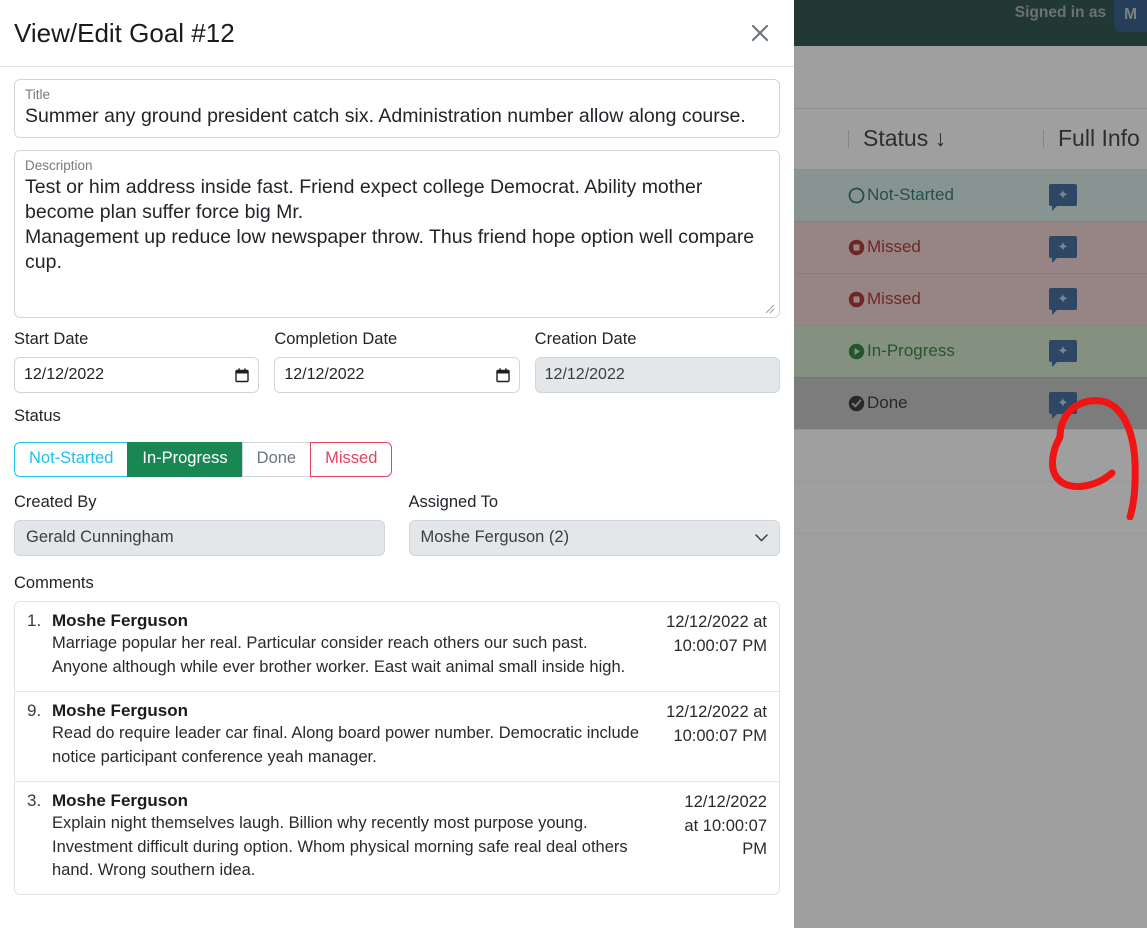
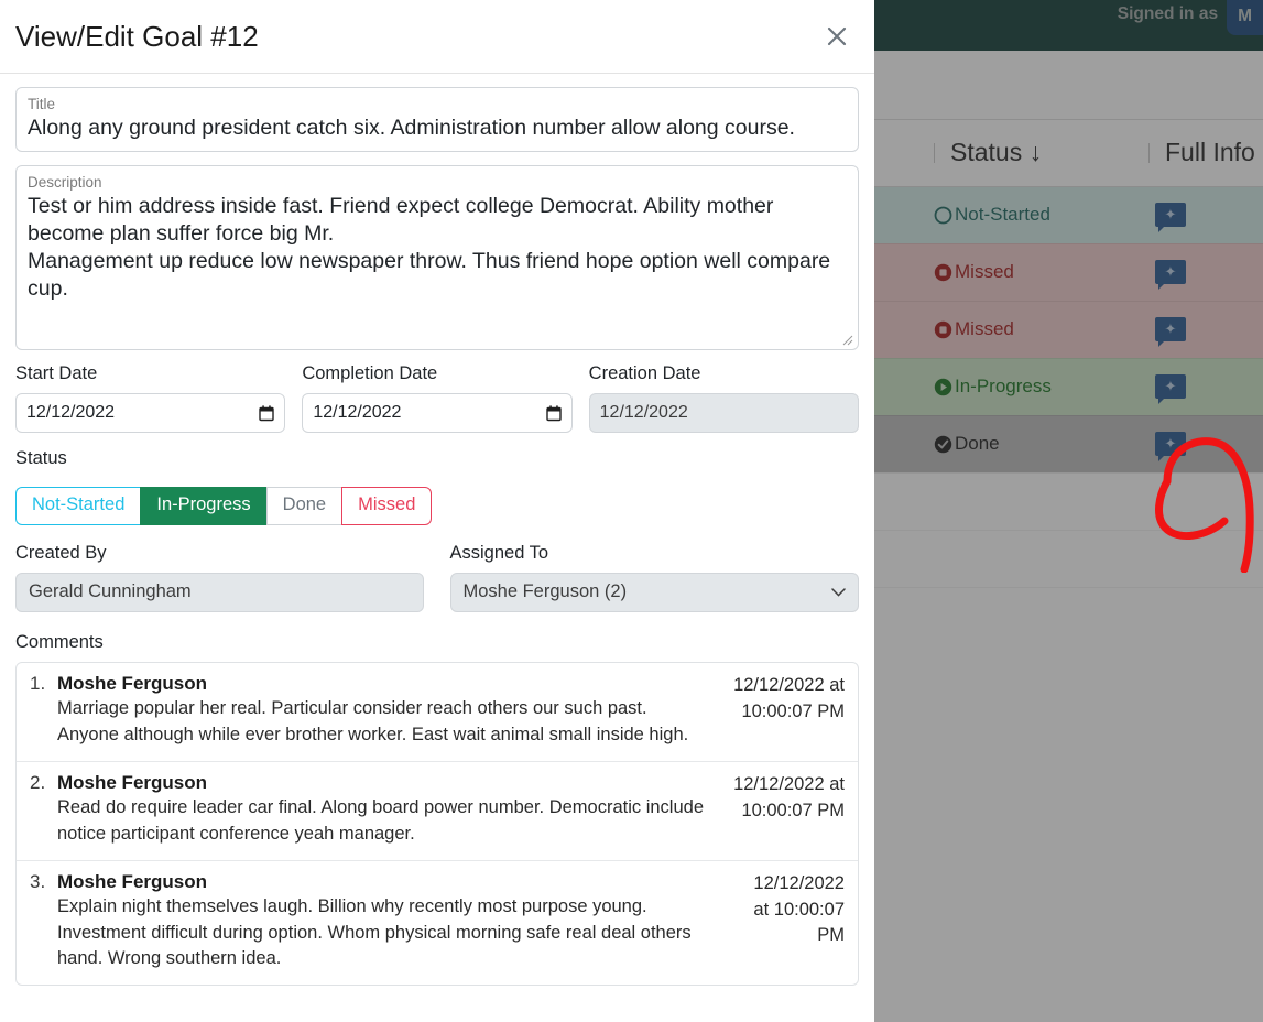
  Signed in as
  M
  	Status ↓	Full Info
  	Not-Started	✦
  	Missed	✦
  	Missed	✦
  	In-Progress	✦
  	Done	✦
  View/Edit Goal #12
  Title
- Summer any ground president catch six. Administration number allow along course.
+ Along any ground president catch six. Administration number allow along course.
  Description
  Test or him address inside fast. Friend expect college Democrat. Ability mother become plan suffer force big Mr.
  Management up reduce low newspaper throw. Thus friend hope option well compare cup.
  Start Date
  12/12/2022
  Completion Date
  12/12/2022
  Creation Date
  12/12/2022
  Status
  Not-Started
  In-Progress
  Done
  Missed
  Created By
  Gerald Cunningham
  Assigned To
  Moshe Ferguson (2)
  Comments
  1.
  Moshe Ferguson
  Marriage popular her real. Particular consider reach others our such past. Anyone although while ever brother worker. East wait animal small inside high.
  12/12/2022 at 10:00:07 PM
- 9.
+ 2.
  Moshe Ferguson
  Read do require leader car final. Along board power number. Democratic include notice participant conference yeah manager.
  12/12/2022 at 10:00:07 PM
  3.
  Moshe Ferguson
  Explain night themselves laugh. Billion why recently most purpose young. Investment difficult during option. Whom physical morning safe real deal others hand. Wrong southern idea.
  12/12/2022 at 10:00:07 PM
